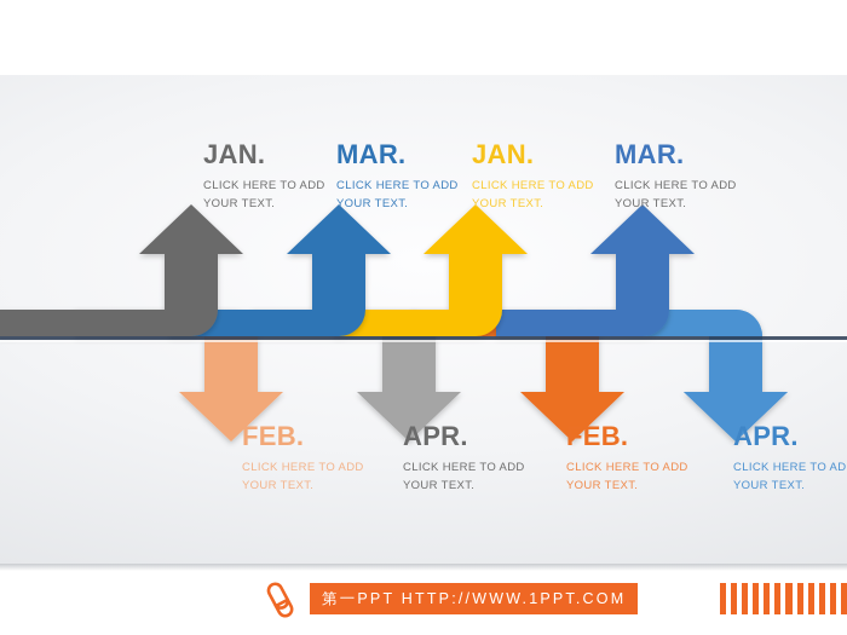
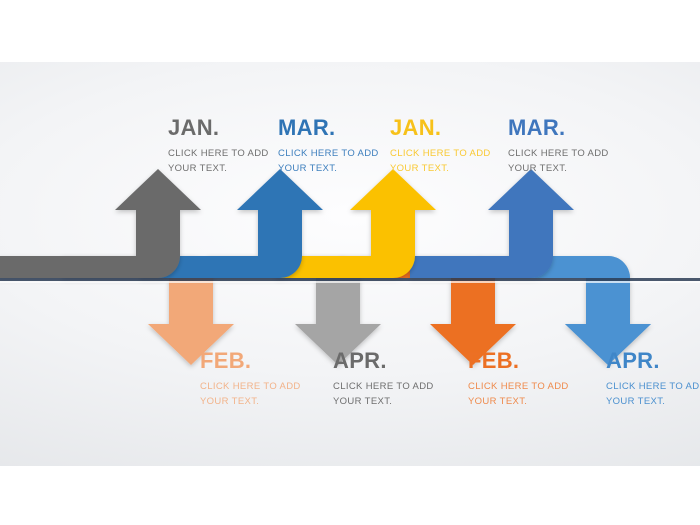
  JAN.
  CLICK HERE TO ADD
  YOUR TEXT.
  MAR.
  CLICK HERE TO ADD
  YOUR TEXT.
  JAN.
  CLICK HERE TO ADD
  YOUR TEXT.
  MAR.
  CLICK HERE TO ADD
  YOUR TEXT.
  FEB.
  CLICK HERE TO ADD
  YOUR TEXT.
  APR.
  CLICK HERE TO ADD
  YOUR TEXT.
  FEB.
  CLICK HERE TO ADD
  YOUR TEXT.
  APR.
  CLICK HERE TO AD
  YOUR TEXT.
- 第一PPT HTTP://WWW.1PPT.COM
